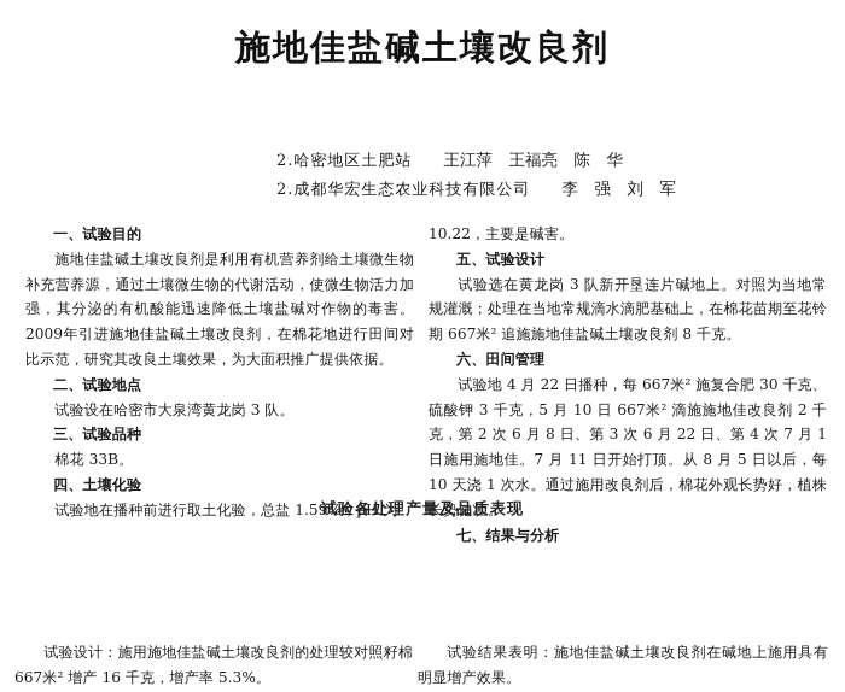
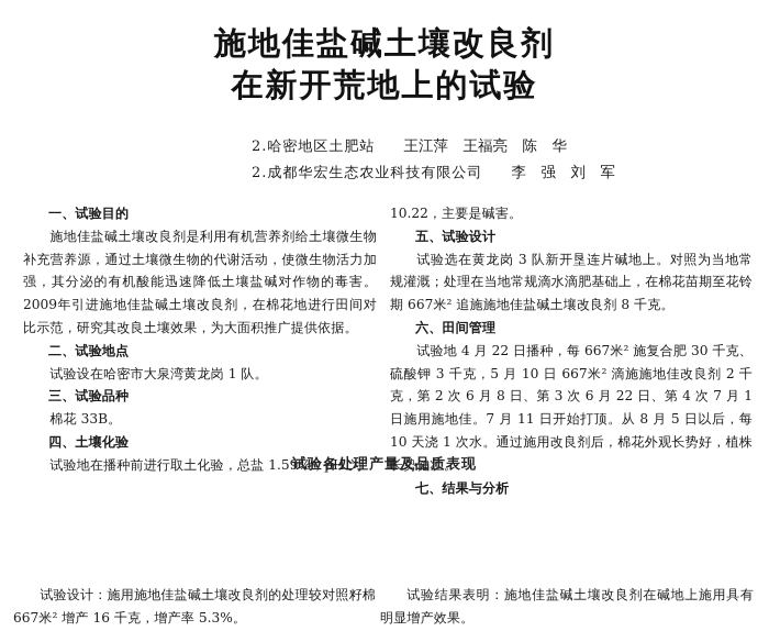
  施地佳盐碱土壤改良剂
+ 在新开荒地上的试验
  2.哈密地区土肥站 王江萍 王福亮 陈 华
  2.成都华宏生态农业科技有限公司 李 强 刘 军
  一、试验目的
  施地佳盐碱土壤改良剂是利用有机营养剂给土壤微生物补充营养源，通过土壤微生物的代谢活动，使微生物活力加强，其分泌的有机酸能迅速降低土壤盐碱对作物的毒害。2009年引进施地佳盐碱土壤改良剂，在棉花地进行田间对比示范，研究其改良土壤效果，为大面积推广提供依据。
  二、试验地点
- 试验设在哈密市大泉湾黄龙岗 3 队。
+ 试验设在哈密市大泉湾黄龙岗 1 队。
  三、试验品种
  棉花 33B。
  四、土壤化验
  试验地在播种前进行取土化验，总盐 1.59%，pH 为
  10.22，主要是碱害。
  五、试验设计
  试验选在黄龙岗 3 队新开垦连片碱地上。对照为当地常规灌溉；处理在当地常规滴水滴肥基础上，在棉花苗期至花铃期 667米² 追施施地佳盐碱土壤改良剂 8 千克。
  六、田间管理
  试验地 4 月 22 日播种，每 667米² 施复合肥 30 千克、硫酸钾 3 千克，5 月 10 日 667米² 滴施施地佳改良剂 2 千克，第 2 次 6 月 8 日、第 3 次 6 月 22 日、第 4 次 7 月 1 日施用施地佳。7 月 11 日开始打顶。从 8 月 5 日以后，每 10 天浇 1 次水。通过施用改良剂后，棉花外观长势好，植株长势健壮。
  七、结果与分析
  试验各处理产量及品质表现
  试验设计：施用施地佳盐碱土壤改良剂的处理较对照籽棉 667米² 增产 16 千克，增产率 5.3%。
  试验结果表明：施地佳盐碱土壤改良剂在碱地上施用具有明显增产效果。
